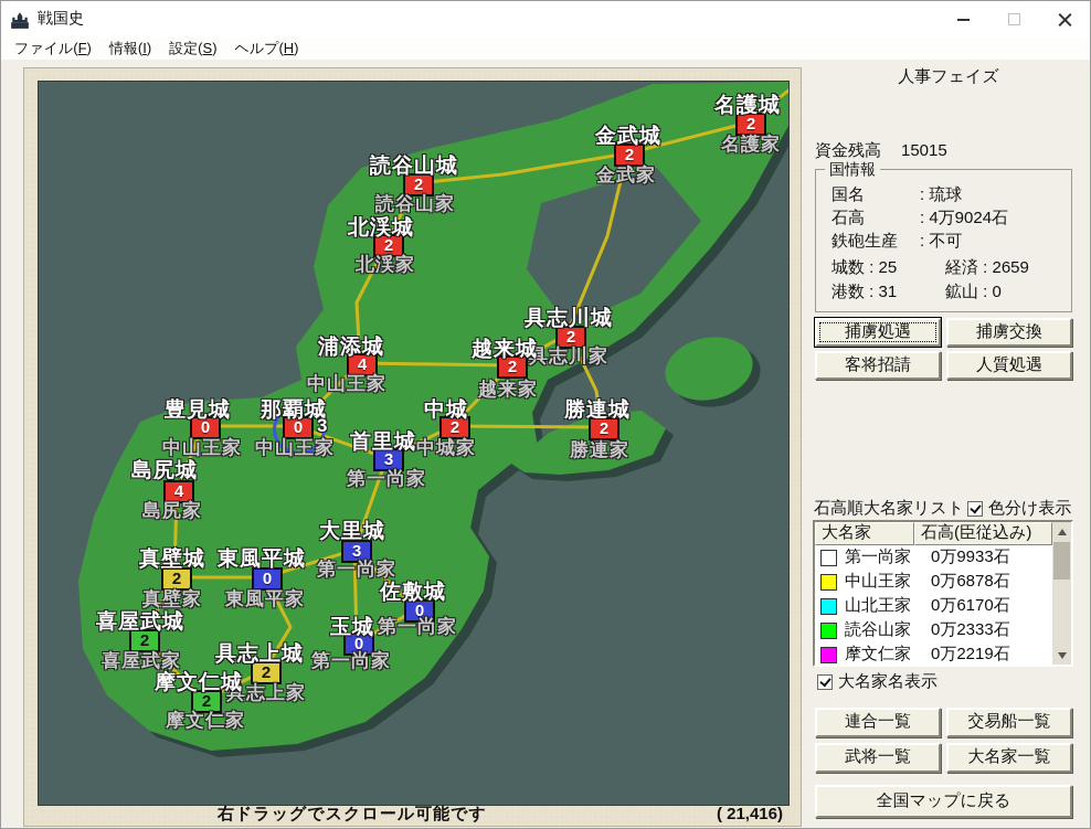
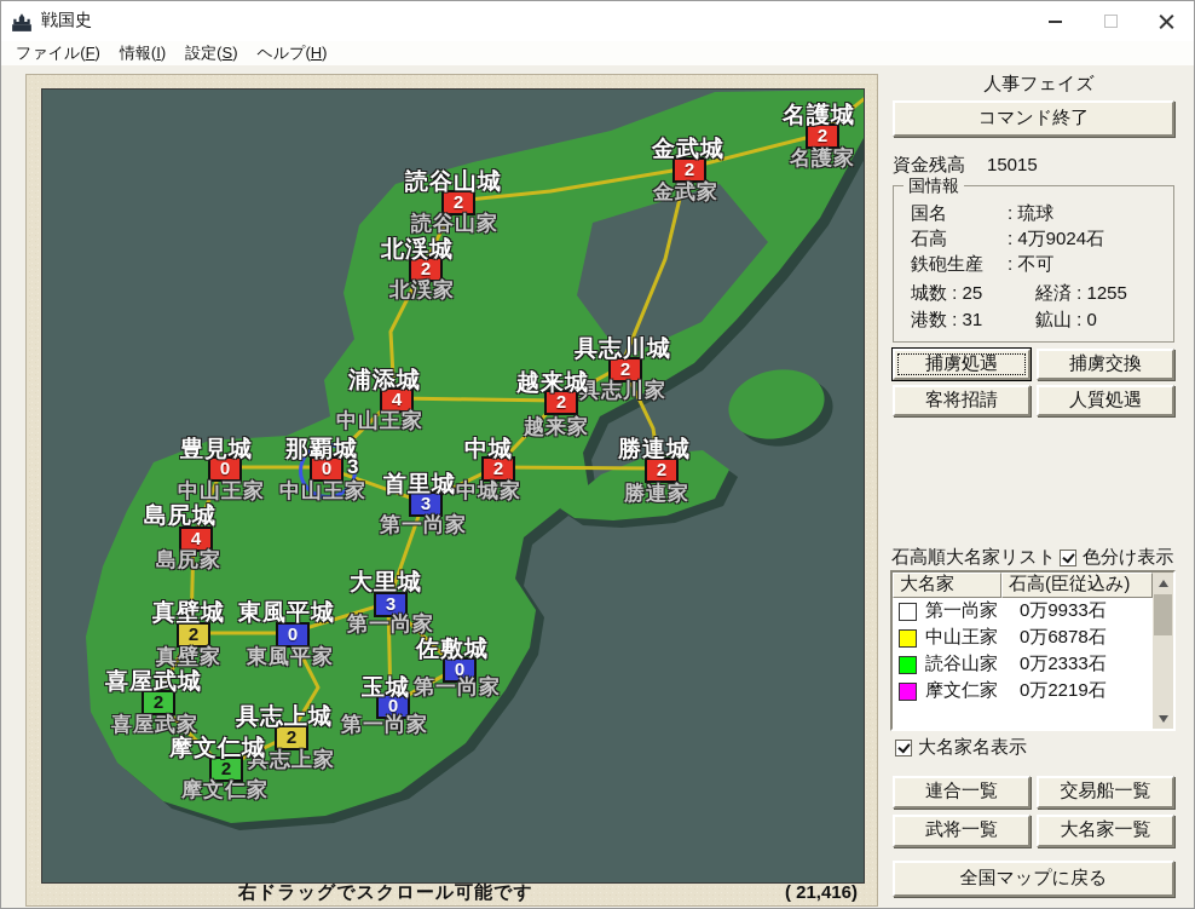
  戦国史
  ファイル(F)
  情報(I)
  設定(S)
  ヘルプ(H)
  2
  名護城
  名護家
  2
  金武城
  金武家
  2
  読谷山城
  読谷山家
  2
  北渓城
  北渓家
  2
  具志川城
  具志川家
  2
  越来城
  越来家
  4
  浦添城
  中山王家
  2
  中城
  中城家
  2
  勝連城
  勝連家
  0
  豊見城
  中山王家
  0
  那覇城
  中山王家
  3
  3
  首里城
  第一尚家
  4
  島尻城
  島尻家
  3
  大里城
  第一尚家
  2
  真壁城
  真壁家
  0
  東風平城
  東風平家
  0
  佐敷城
  第一尚家
  0
  玉城
  第一尚家
  2
  喜屋武城
  喜屋武家
  2
  具志上城
  具志上家
  2
  摩文仁城
  摩文仁家
  右ドラッグでスクロール可能です
  ( 21,416)
  人事フェイズ
+ コマンド終了
  資金残高
  15015
  国情報
  国名 : 琉球
  石高 : 4万9024石
  鉄砲生産 : 不可
- 城数 : 25 経済 : 2659
+ 城数 : 25 経済 : 1255
  港数 : 31 鉱山 : 0
  捕虜処遇
  捕虜交換
  客将招請
  人質処遇
  石高順大名家リスト
  色分け表示
  大名家
  石高(臣従込み)
  第一尚家
  0万9933石
  中山王家
  0万6878石
- 山北王家
- 0万6170石
  読谷山家
  0万2333石
  摩文仁家
  0万2219石
  大名家名表示
  連合一覧
  交易船一覧
  武将一覧
  大名家一覧
  全国マップに戻る
